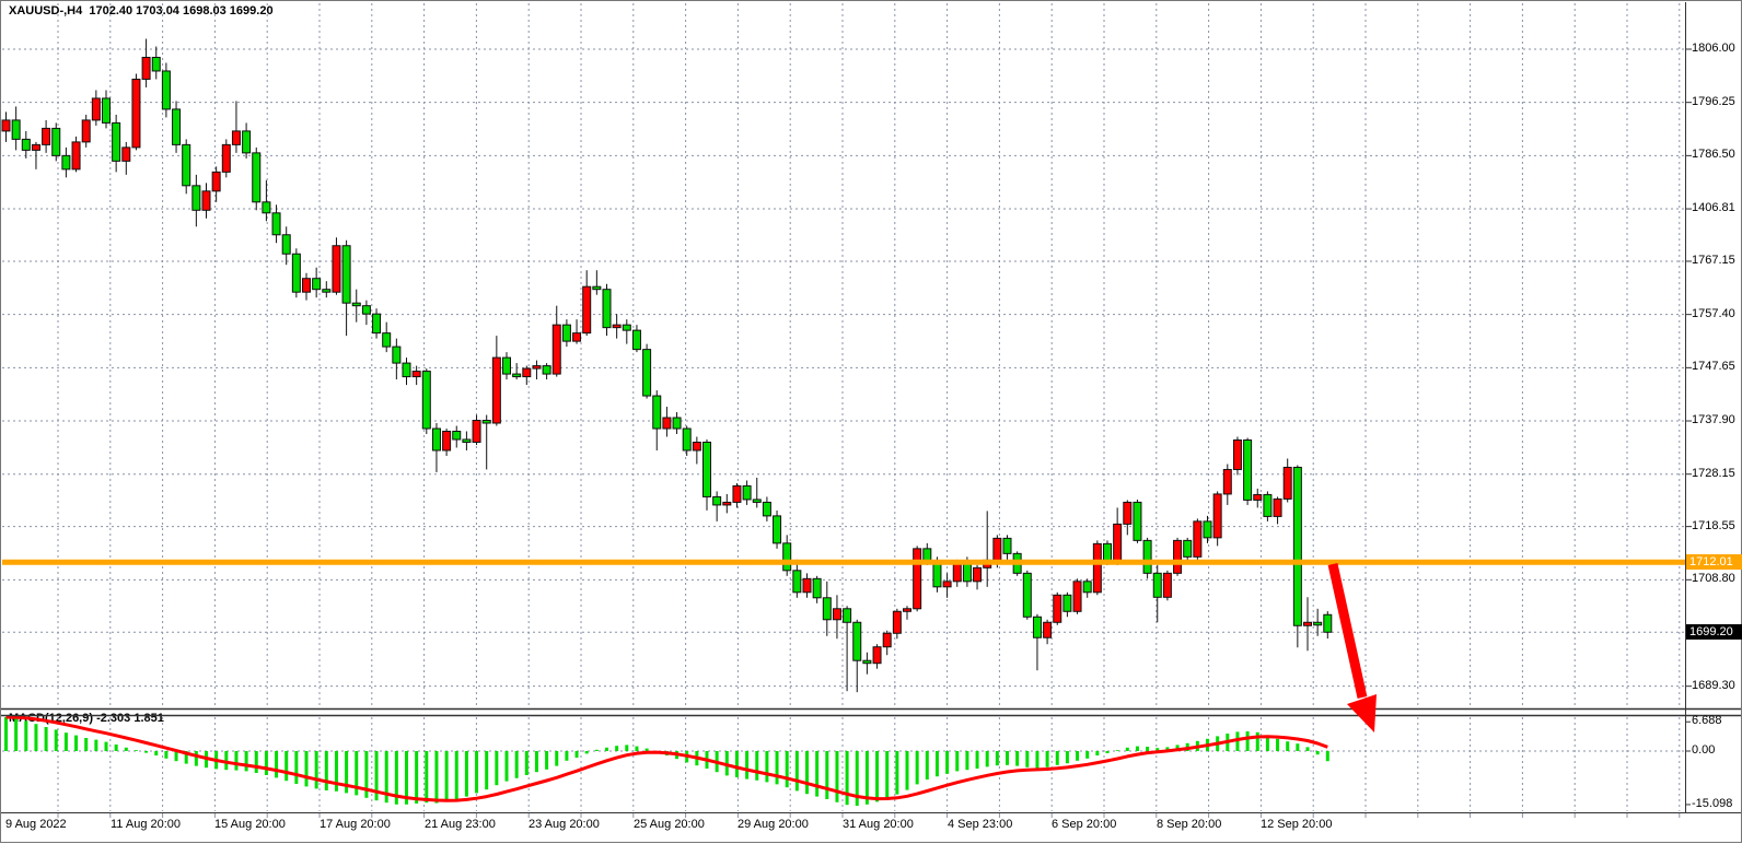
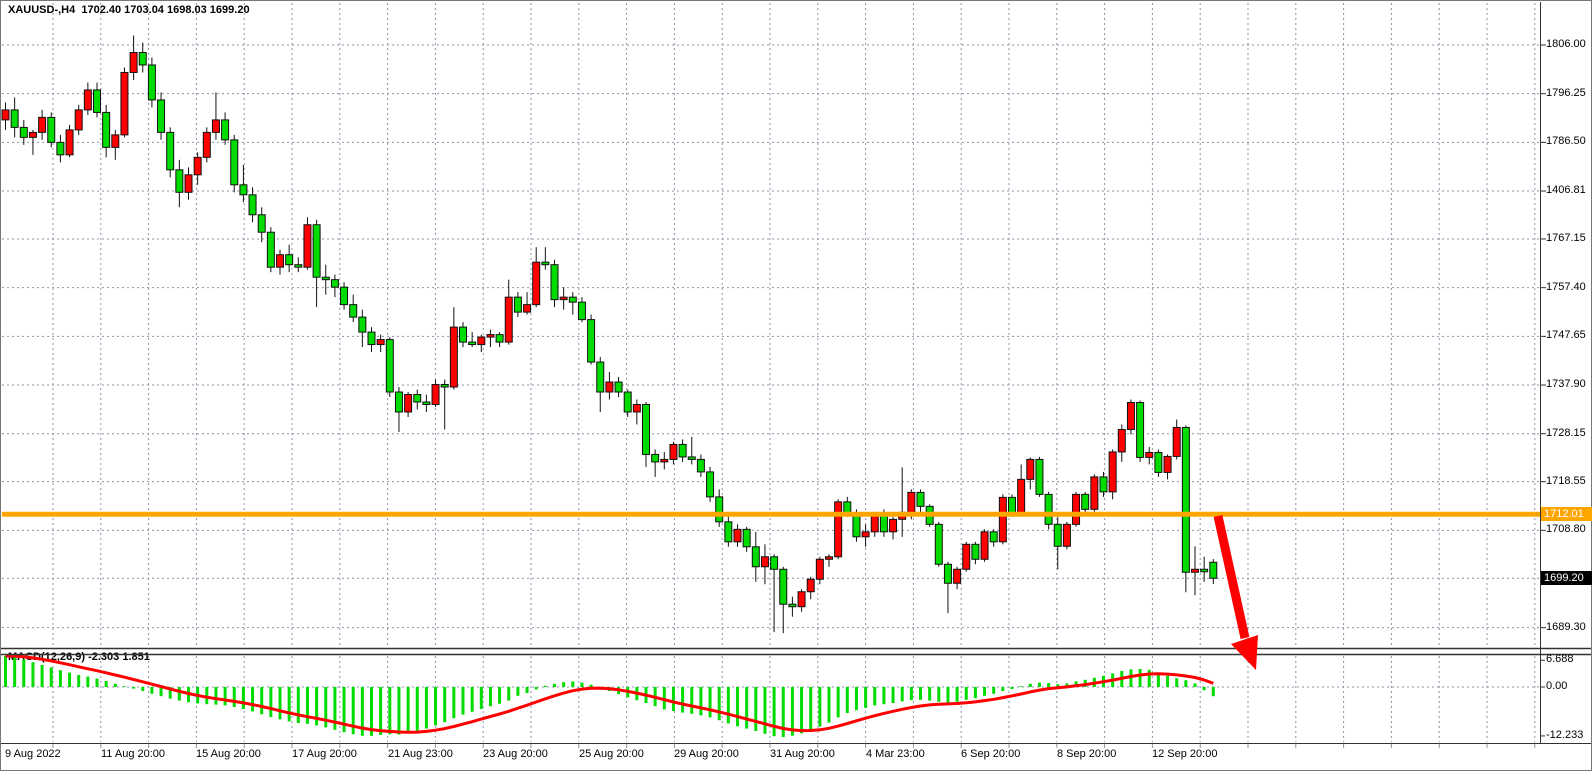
  XAUUSD-,H4 1702.40 1703.04 1698.03 1699.20
  D(12,26,9) -2.303 1.851
  1712.01
  1699.20
  1806.00
  1796.25
  1786.50
  1406.81
  1767.15
  1757.40
  1747.65
  1737.90
  1728.15
  1718.55
  1708.80
  1689.30
  9 Aug 2022
  11 Aug 20:00
  15 Aug 20:00
  17 Aug 20:00
  21 Aug 23:00
  23 Aug 20:00
  25 Aug 20:00
  29 Aug 20:00
  31 Aug 20:00
- 4 Sep 23:00
+ 4 Mar 23:00
  6 Sep 20:00
  8 Sep 20:00
  12 Sep 20:00
  6.688
  0.00
- -15.098
+ -12.233
